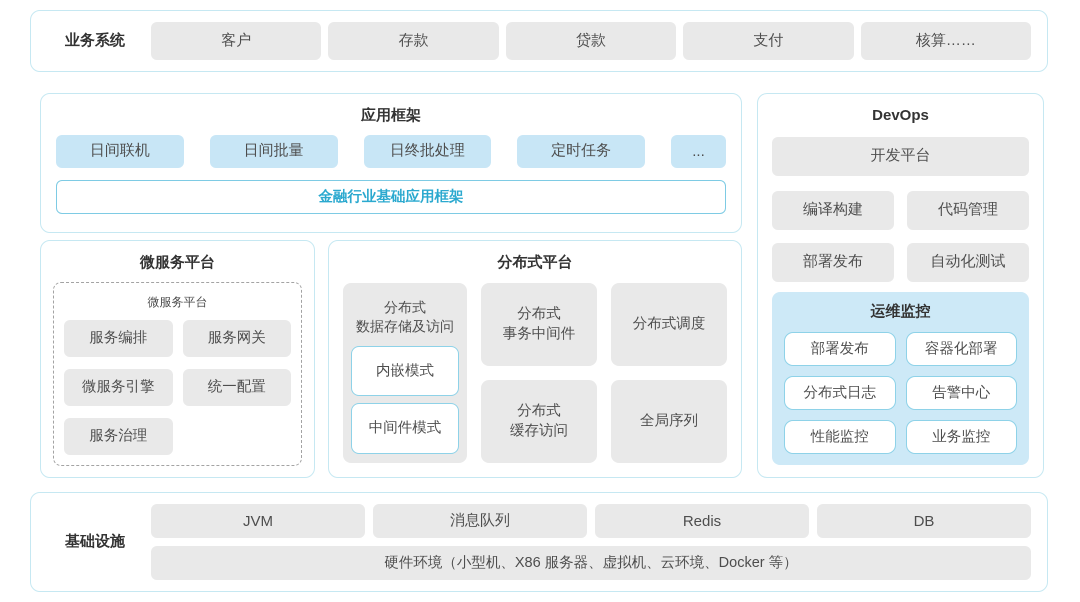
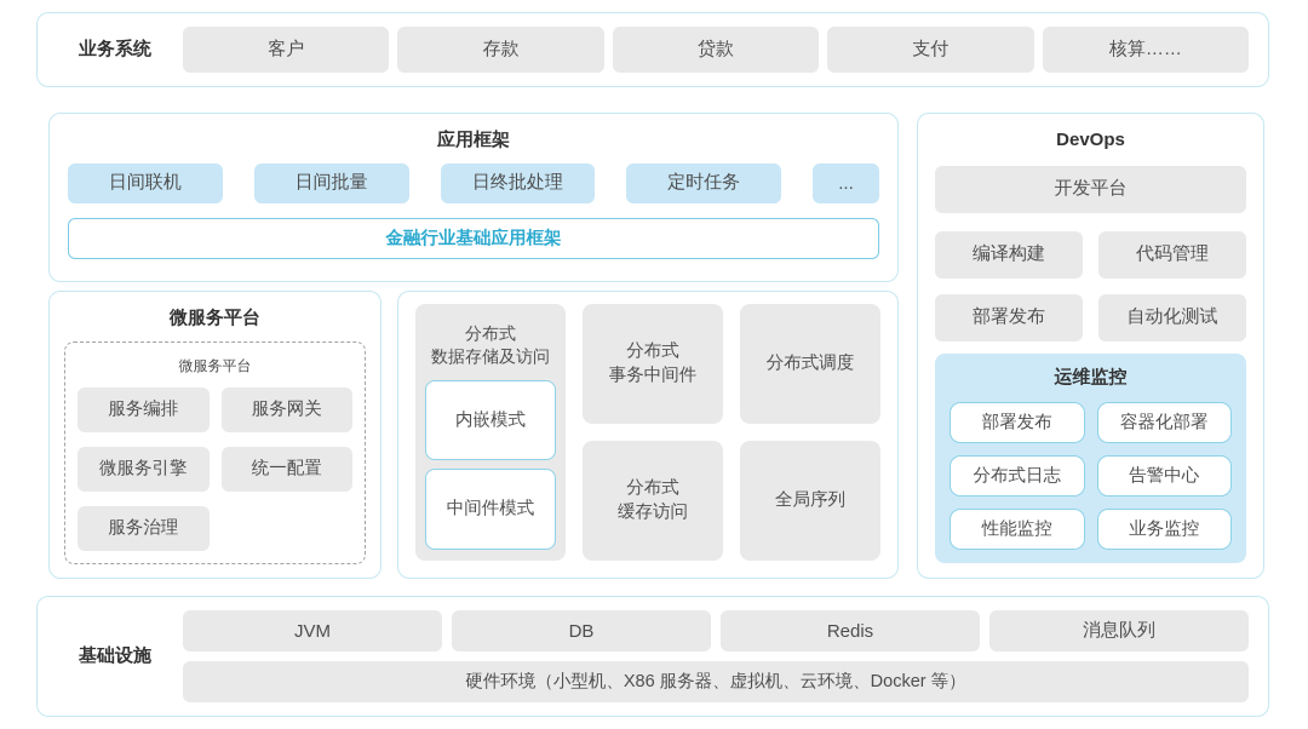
  业务系统
  客户
  存款
  贷款
  支付
  核算……
  应用框架
  日间联机
  日间批量
  日终批处理
  定时任务
  ...
  金融行业基础应用框架
  微服务平台
  微服务平台
  服务编排
  服务网关
  微服务引擎
  统一配置
  服务治理
- 分布式平台
  分布式
  数据存储及访问
  内嵌模式
  中间件模式
  分布式
  事务中间件
  分布式调度
  分布式
  缓存访问
  全局序列
  DevOps
  开发平台
  编译构建
  代码管理
  部署发布
  自动化测试
  运维监控
  部署发布
  容器化部署
  分布式日志
  告警中心
  性能监控
  业务监控
  基础设施
  JVM
- 消息队列
+ DB
  Redis
- DB
+ 消息队列
  硬件环境（小型机、X86 服务器、虚拟机、云环境、Docker 等）
